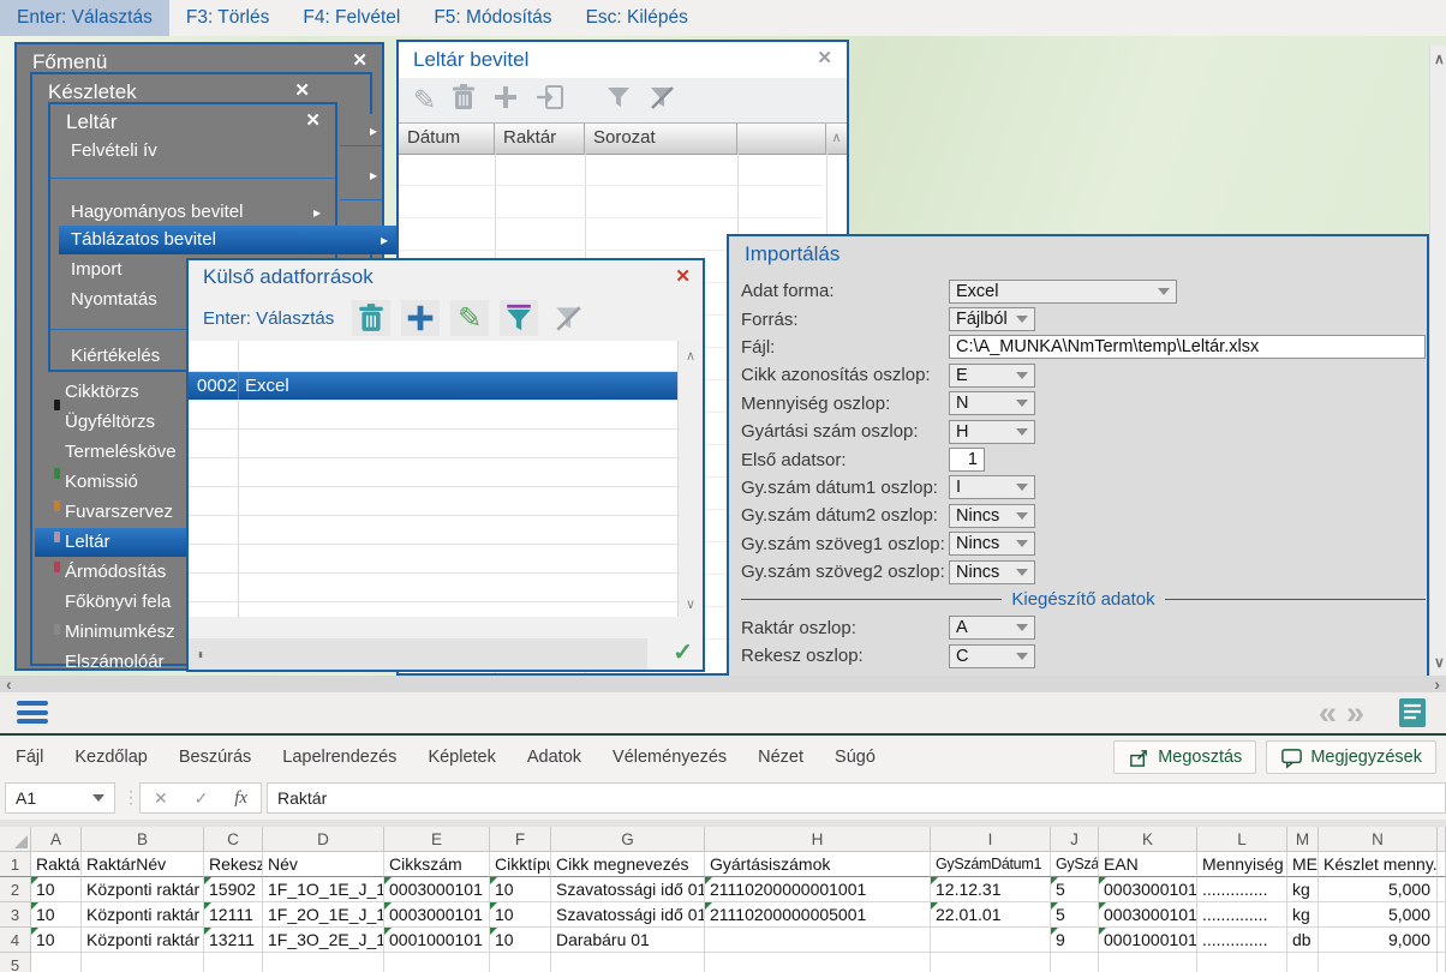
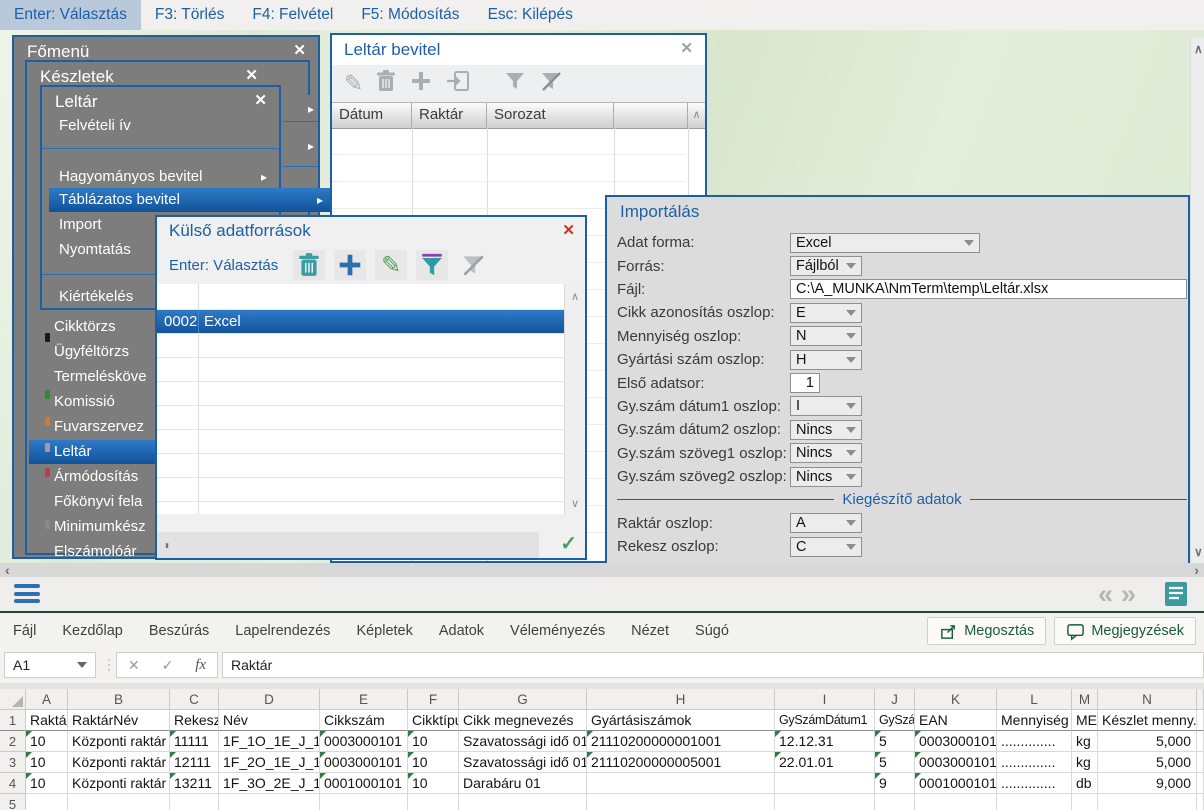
  Enter: Választás
  F3: Törlés
  F4: Felvétel
  F5: Módosítás
  Esc: Kilépés
  Főmenü
  ✕
  Készletek
  ✕
  Cikktörzs
  Ügyféltörzs
  Termelésköve
  Komissió
  Fuvarszervez
  Leltár
  Ármódosítás
  Főkönyvi fela
  Minimumkész
  Elszámolóár
  ▸
  ▸
  Leltár
  ✕
  Felvételi ív
  Hagyományos bevitel
  ▸
  Táblázatos bevitel
  ▸
  Import
  Nyomtatás
  Kiértékelés
  Leltár bevitel
  ✕
  ✎
  Dátum
  Raktár
  Sorozat
  ∧
  Külső adatforrások
  ✕
  Enter: Választás
  ✎
  0002
  Excel
  ∧
  ∨
  ‹
  ›
  ✓
  Importálás
  Adat forma:
  Excel
  Forrás:
  Fájlból
  Fájl:
  C:\A_MUNKA\NmTerm\temp\Leltár.xlsx
  Cikk azonosítás oszlop:
  E
  Mennyiség oszlop:
  N
  Gyártási szám oszlop:
  H
  Első adatsor:
  1
  Gy.szám dátum1 oszlop:
  I
  Gy.szám dátum2 oszlop:
  Nincs
  Gy.szám szöveg1 oszlop:
  Nincs
  Gy.szám szöveg2 oszlop:
  Nincs
  Kiegészítő adatok
  Raktár oszlop:
  A
  Rekesz oszlop:
  C
  ∧
  ∨
  ‹
  ›
  «
  »
  Fájl
  Kezdőlap
  Beszúrás
  Lapelrendezés
  Képletek
  Adatok
  Véleményezés
  Nézet
  Súgó
  Megosztás
  Megjegyzések
  A1
  ⋮
  ✕
  ✓
  fx
  Raktár
  A
  B
  C
  D
  E
  F
  G
  H
  I
  J
  K
  L
  M
  N
  1
  Raktá
  RaktárNév
  Rekesz
  Név
  Cikkszám
  Cikktíp
  Cikk megnevezés
  Gyártásiszámok
  GySzámDátum1
  EAN
  Mennyiség
  ME
  Készlet menny.
  2
  10
  Központi raktár
- 15902
+ 11111
  1F_1O_1E_J_1
  0003000101
  10
  Szavatossági idő 01
  21110200000001001
  12.12.31
  5
  0003000101
  ..............
  kg
  5,000
  3
  10
  Központi raktár
  12111
  1F_2O_1E_J_1
  0003000101
  10
  Szavatossági idő 01
  21110200000005001
  22.01.01
  5
  0003000101
  ..............
  kg
  5,000
  4
  10
  Központi raktár
  13211
  1F_3O_2E_J_1
  0001000101
  10
  Darabáru 01
  9
  0001000101
  ..............
  db
  9,000
  5
